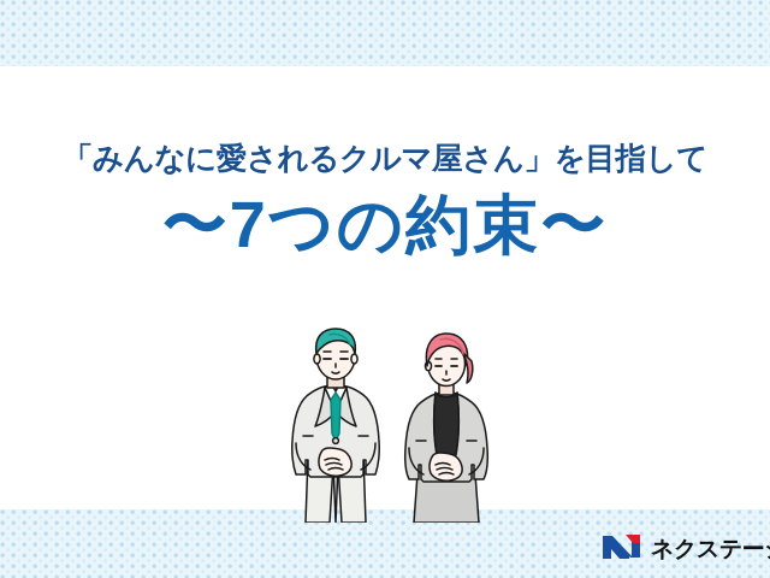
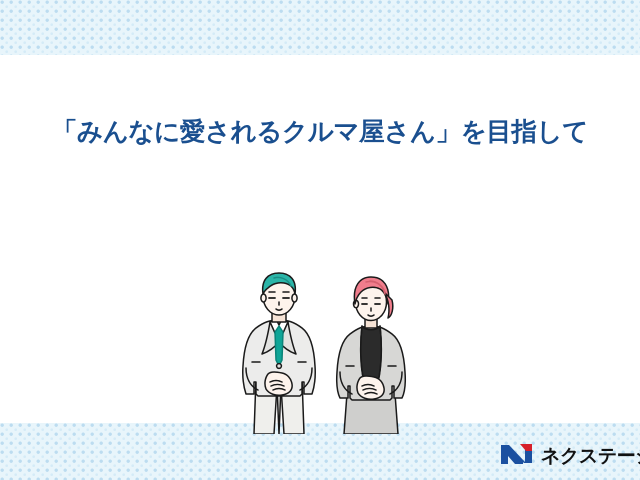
  「みんなに愛されるクルマ屋さん」を目指して
- 〜7つの約束〜
  ネクステー
